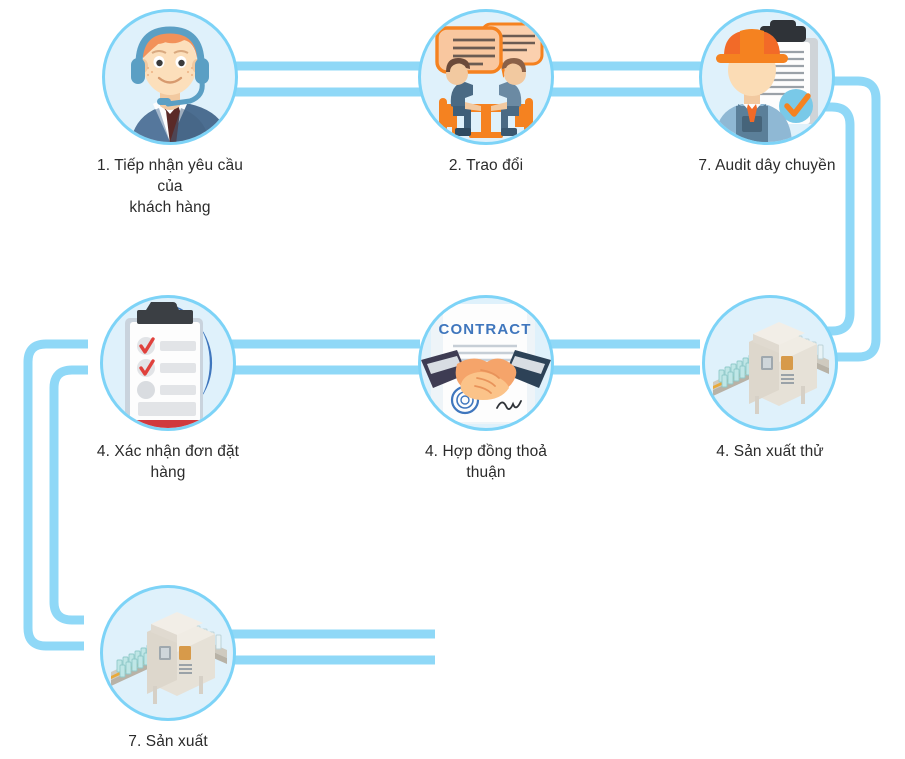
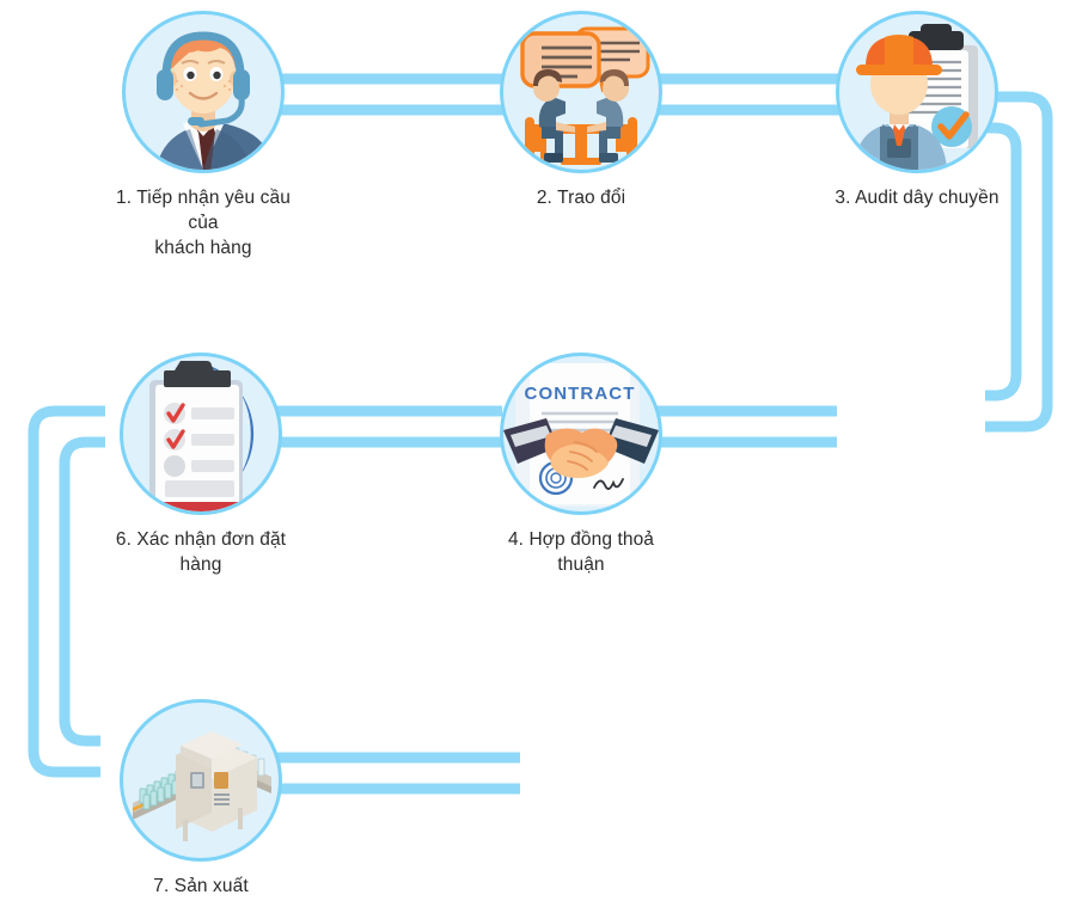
  1. Tiếp nhận yêu cầu của
  khách hàng
  2. Trao đổi
- 7. Audit dây chuyền
+ 3. Audit dây chuyền
- 4. Xác nhận đơn đặt hàng
+ 6. Xác nhận đơn đặt hàng
  CONTRACT
  4. Hợp đồng thoả thuận
- 4. Sản xuất thử
  7. Sản xuất
